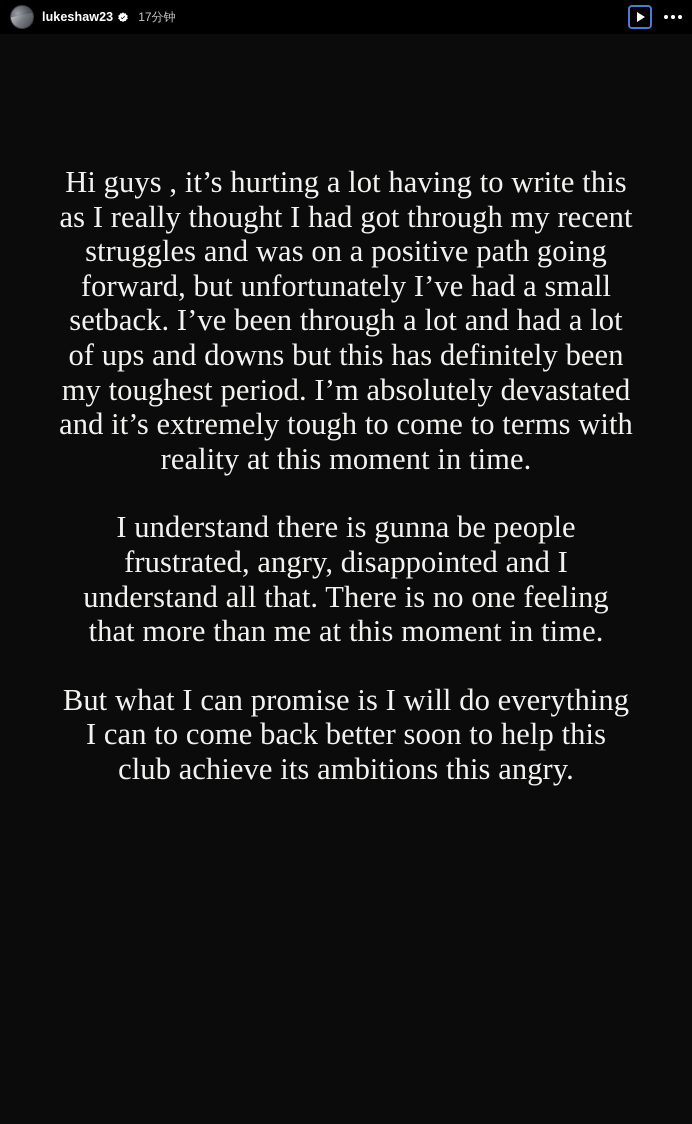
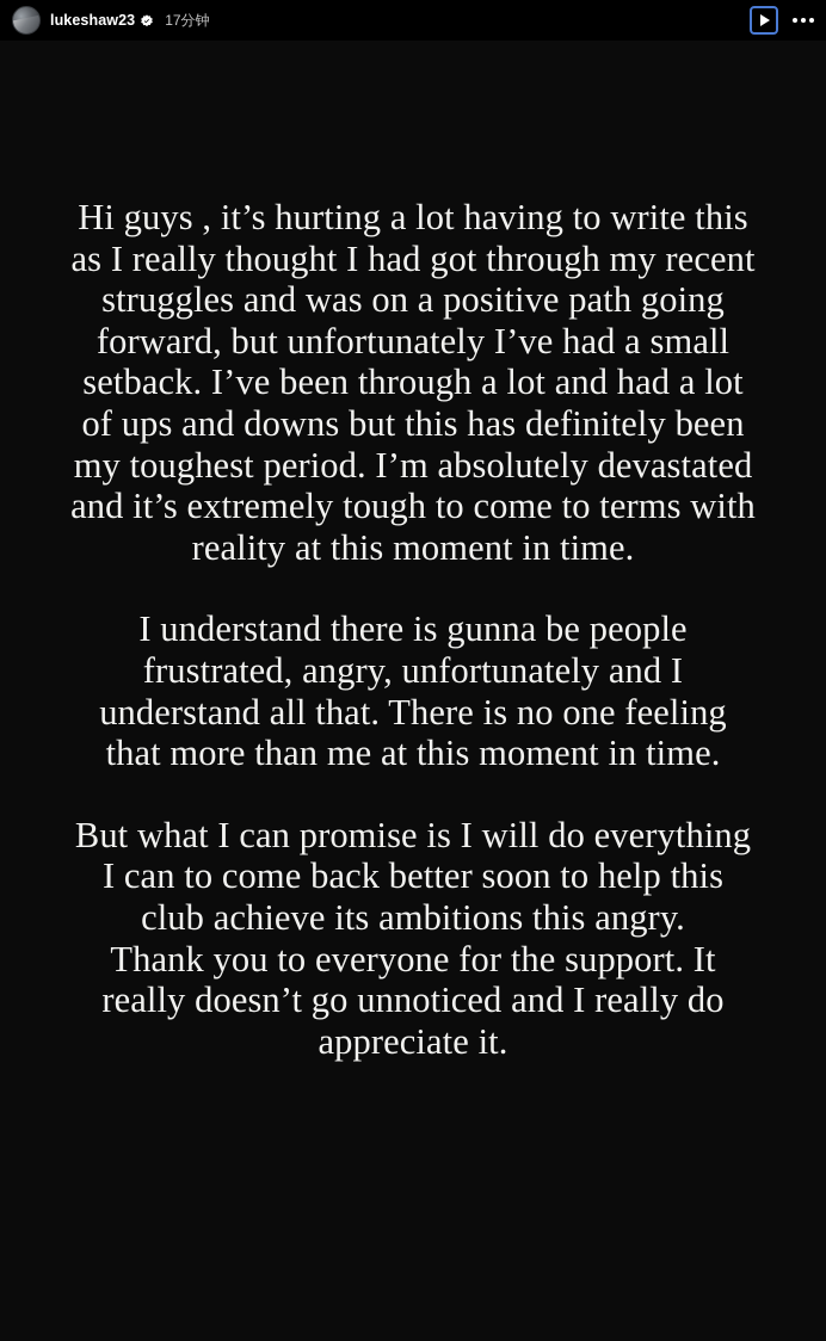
  lukeshaw23
  17分钟
  Hi guys , it’s hurting a lot having to write this as I really thought I had got through my recent struggles and was on a positive path going forward, but unfortunately I’ve had a small setback. I’ve been through a lot and had a lot of ups and downs but this has definitely been my toughest period. I’m absolutely devastated and it’s extremely tough to come to terms with reality at this moment in time.
- I understand there is gunna be people frustrated, angry, disappointed and I understand all that. There is no one feeling that more than me at this moment in time.
+ I understand there is gunna be people frustrated, angry, unfortunately and I understand all that. There is no one feeling that more than me at this moment in time.
  But what I can promise is I will do everything I can to come back better soon to help this club achieve its ambitions this angry.
+ Thank you to everyone for the support. It really doesn’t go unnoticed and I really do appreciate it.
